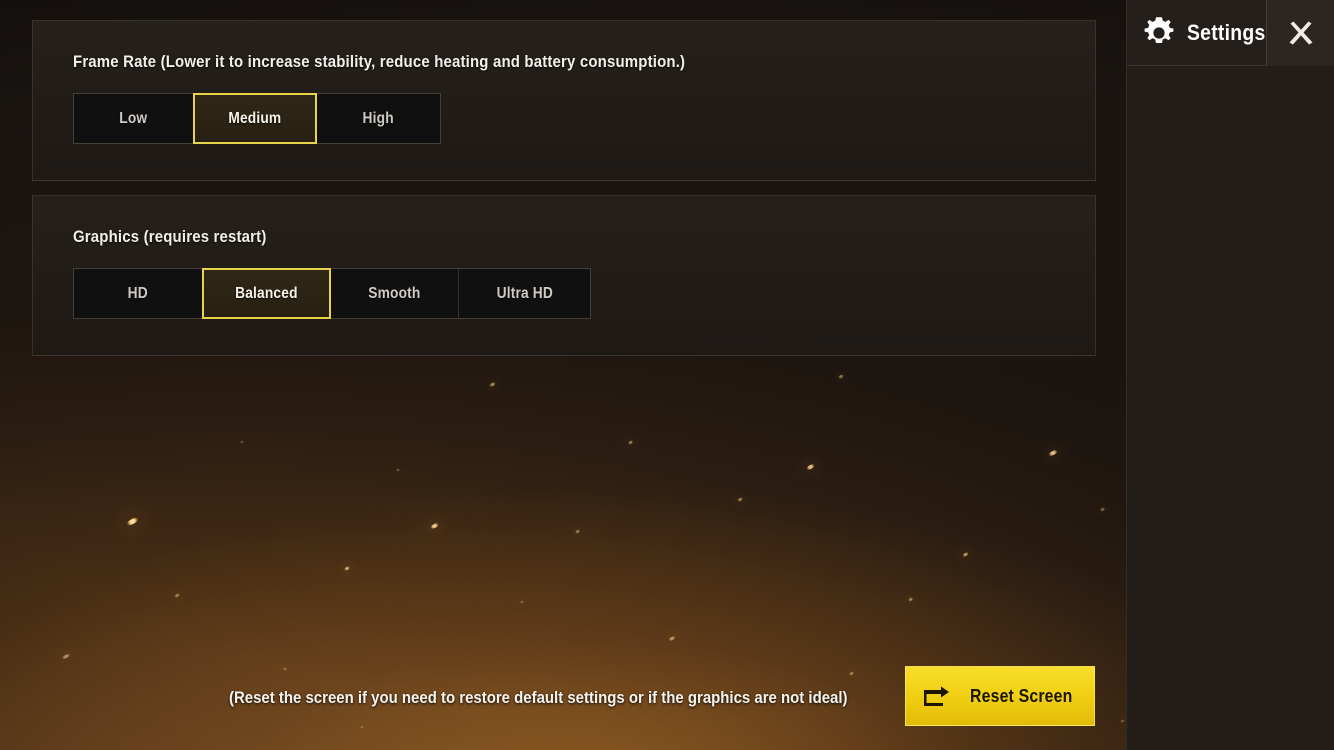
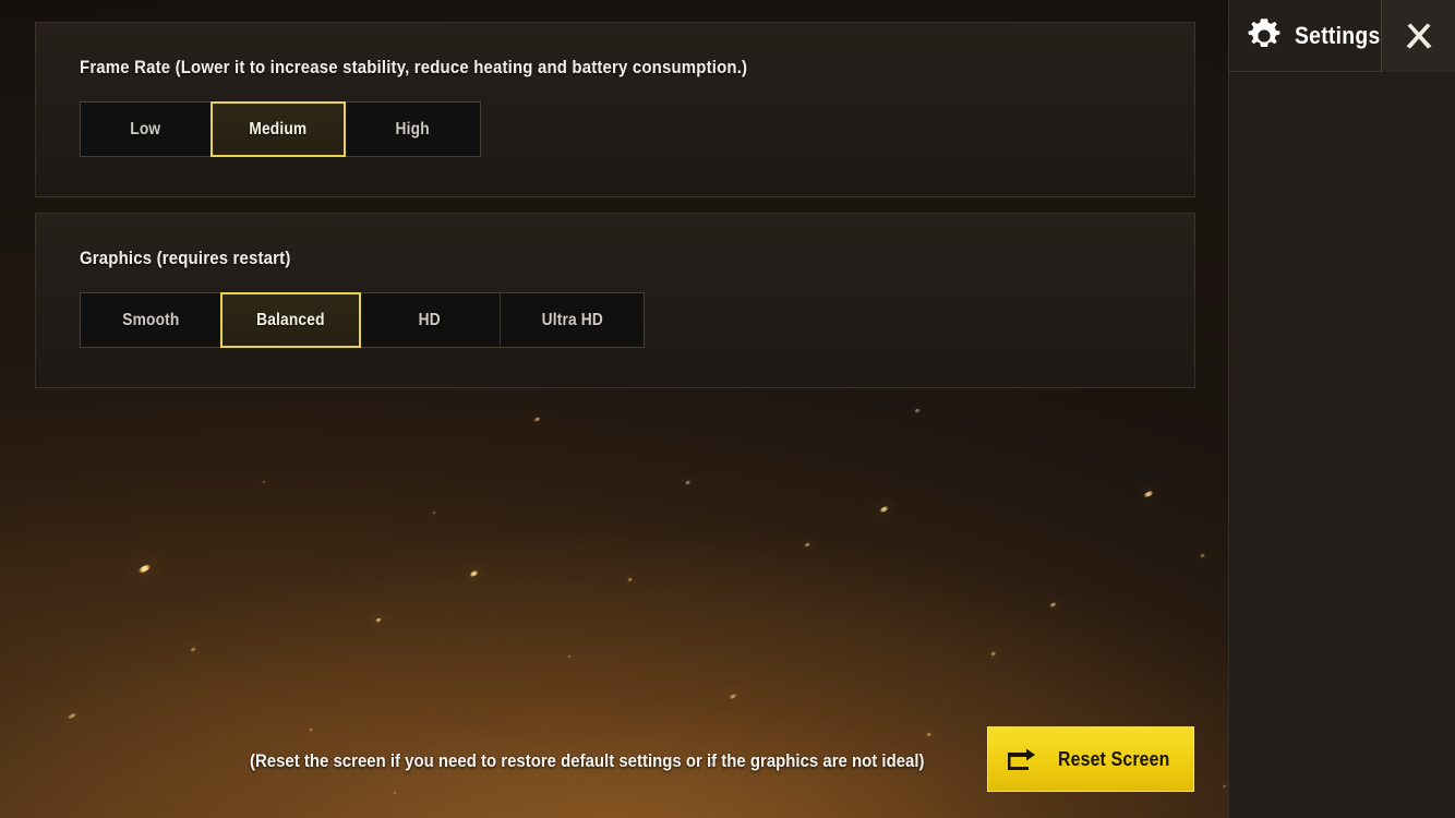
  Frame Rate (Lower it to increase stability, reduce heating and battery consumption.)
  Low
  Medium
  High
  Graphics (requires restart)
- HD
+ Smooth
  Balanced
- Smooth
+ HD
  Ultra HD
  (Reset the screen if you need to restore default settings or if the graphics are not ideal)
  Reset Screen
  Settings
